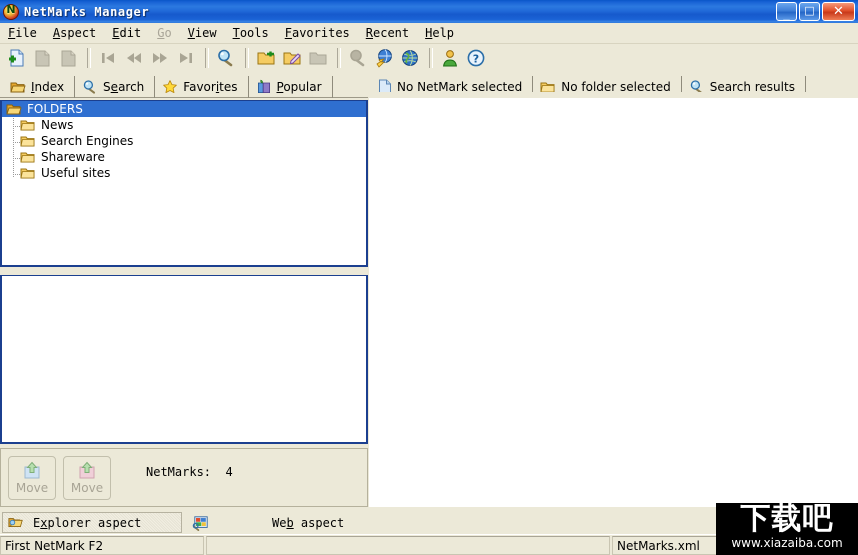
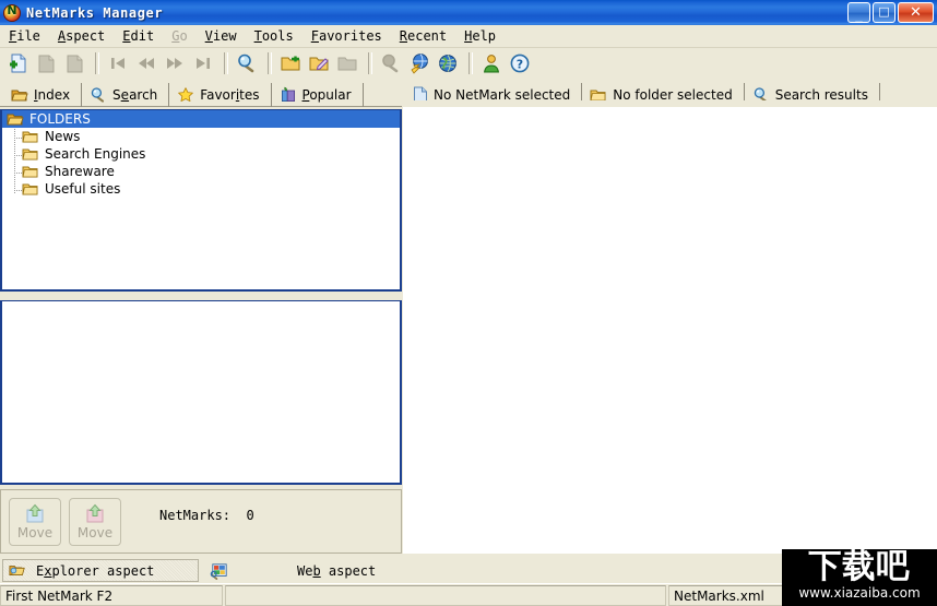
  NetMarks Manager
  _
  □
  ✕
  File
  Aspect
  Edit
  Go
  View
  Tools
  Favorites
  Recent
  Help
  ?
  Index
  Search
  Favorites
  Popular
  No NetMark selected
  No folder selected
  Search results
  FOLDERS
  News
  Search Engines
  Shareware
  Useful sites
  Move
  Move
- NetMarks: 4
+ NetMarks: 0
  Explorer aspect
  Web aspect
  First NetMark F2
  NetMarks.xml
  下载吧
  www.xiazaiba.com
